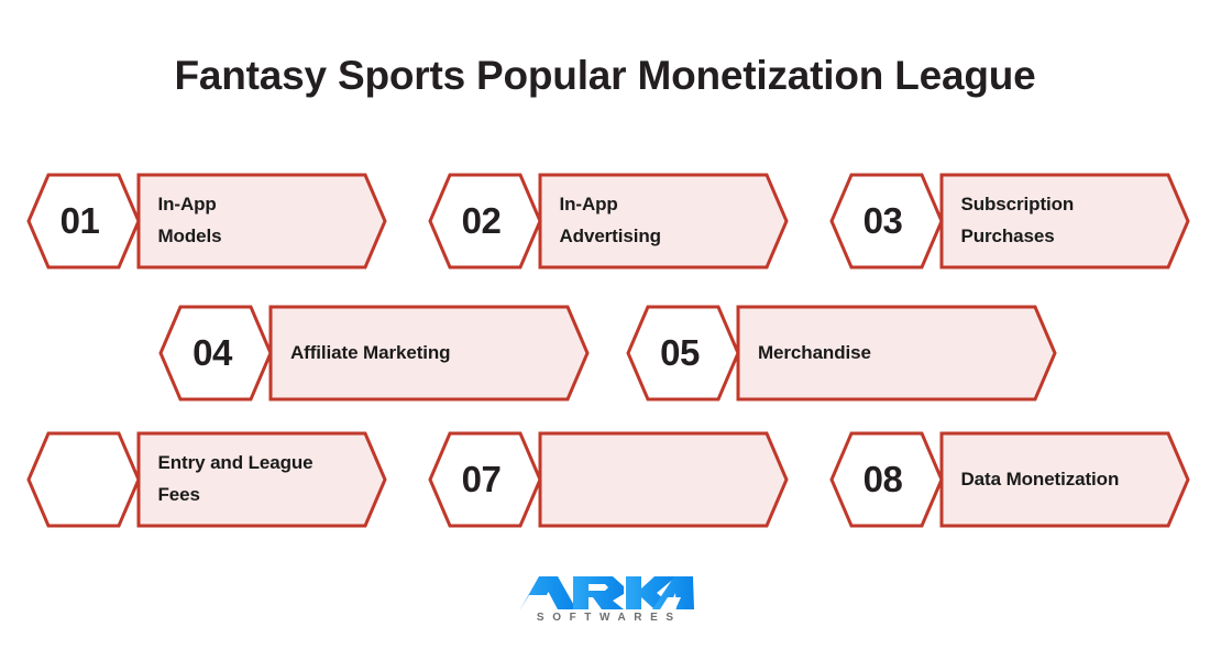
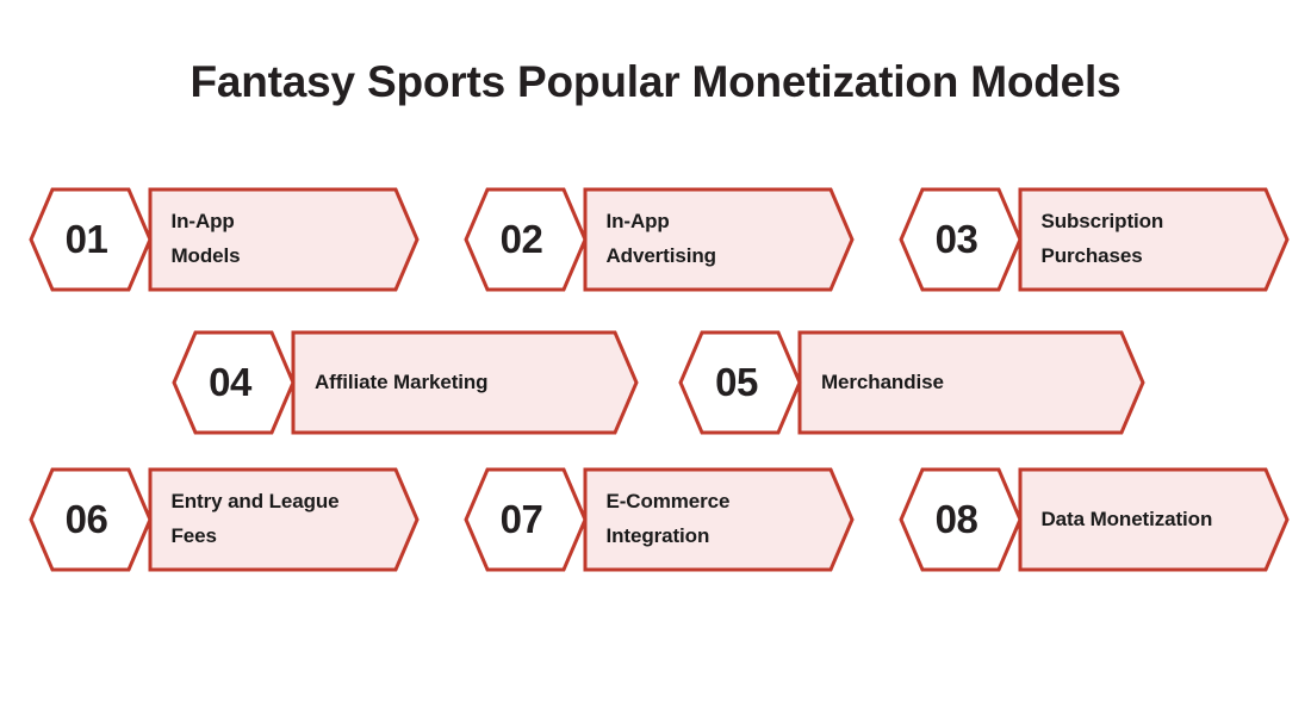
- Fantasy Sports Popular Monetization League
+ Fantasy Sports Popular Monetization Models
  01
  In-App
  Models
  02
  In-App
  Advertising
  03
  Subscription
  Purchases
  04
  Affiliate Marketing
  05
  Merchandise
+ 06
  Entry and League
  Fees
  07
+ E-Commerce
+ Integration
  08
  Data Monetization
- SOFTWARES
